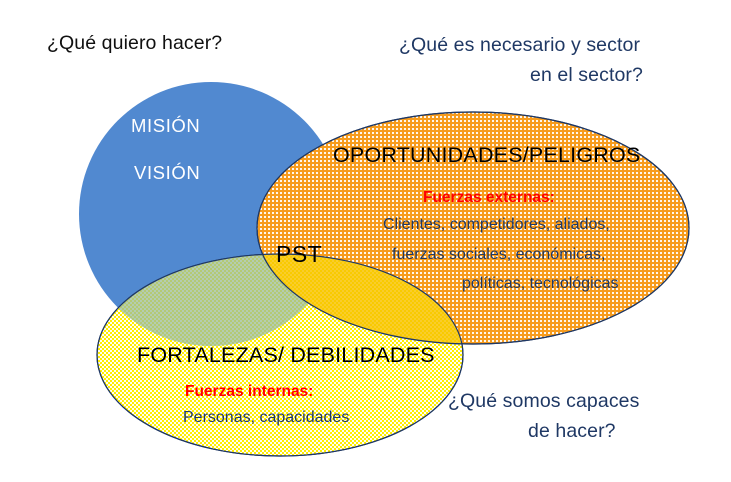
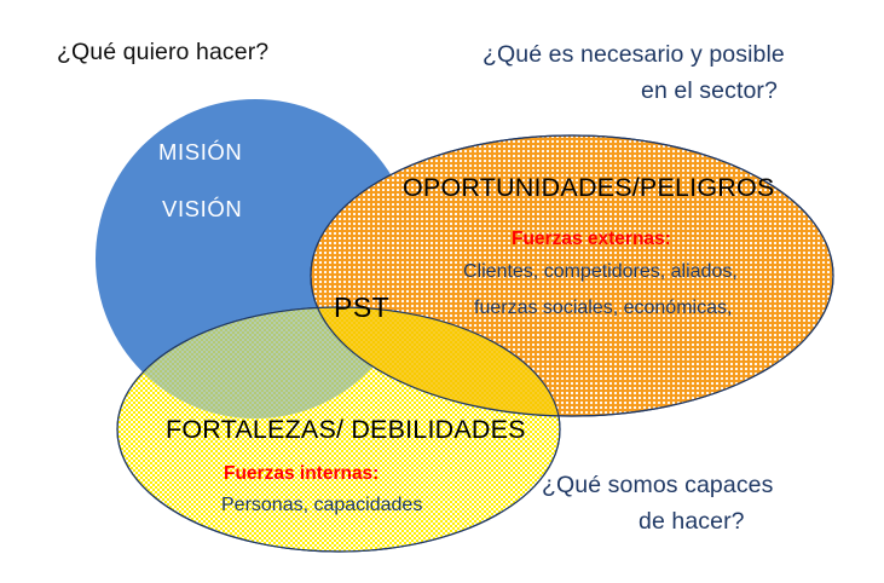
  ¿Qué quiero hacer?
- ¿Qué es necesario y sector
+ ¿Qué es necesario y posible
  en el sector?
  ¿Qué somos capaces
  de hacer?
  MISIÓN
  VISIÓN
  OPORTUNIDADES/PELIGROS
  Fuerzas externas:
  Clientes, competidores, aliados,
  fuerzas sociales, económicas,
- políticas, tecnológicas
  PST
  FORTALEZAS/ DEBILIDADES
  Fuerzas internas:
  Personas, capacidades
